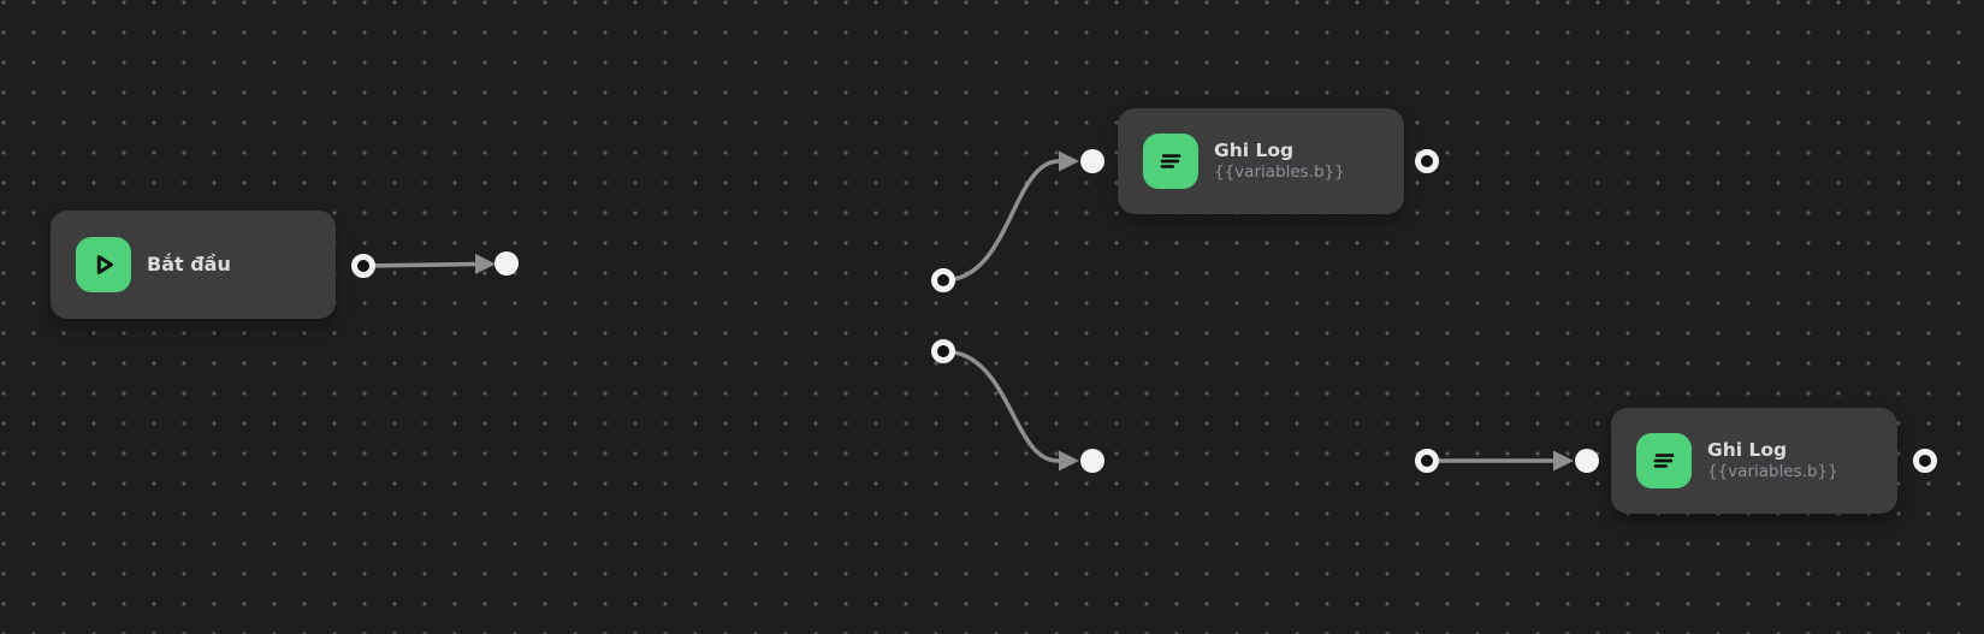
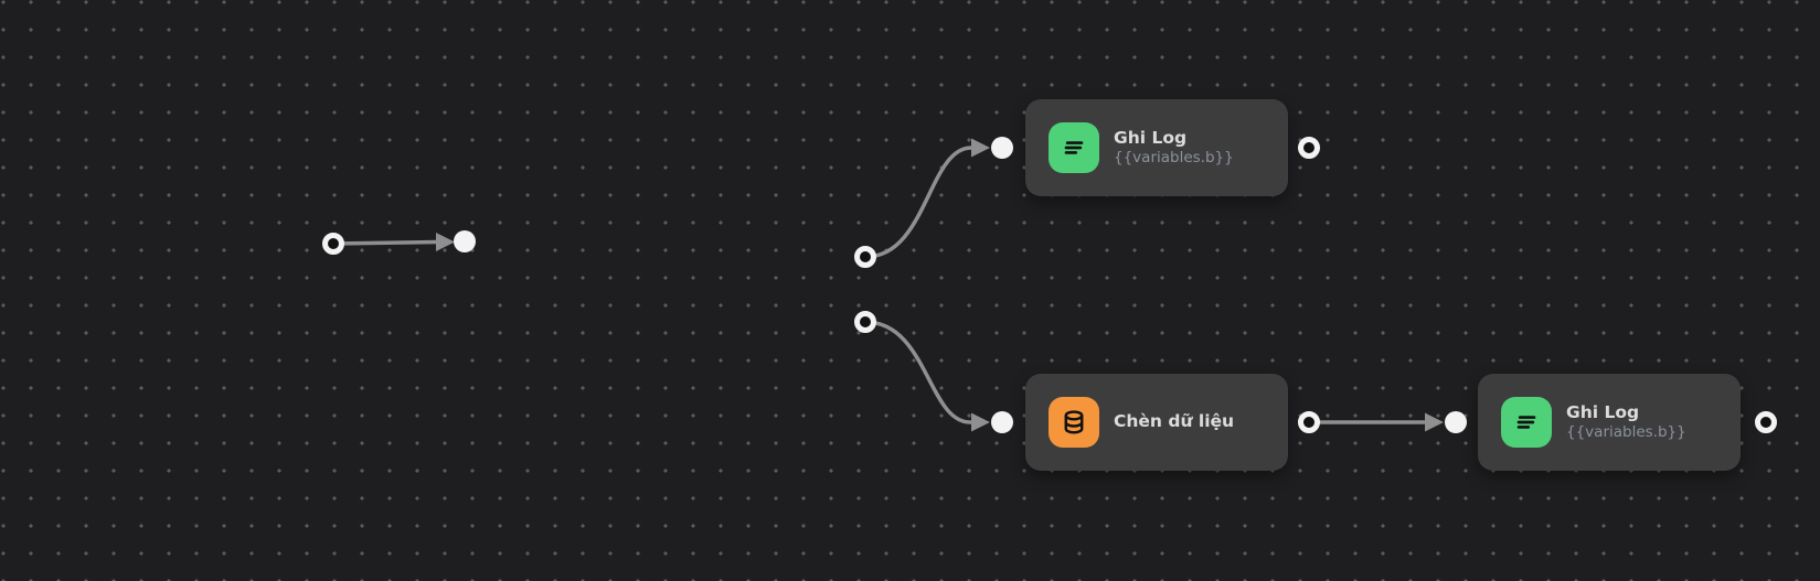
- Bắt đầu
  Ghi Log
  {{variables.b}}
+ Chèn dữ liệu
  Ghi Log
  {{variables.b}}
